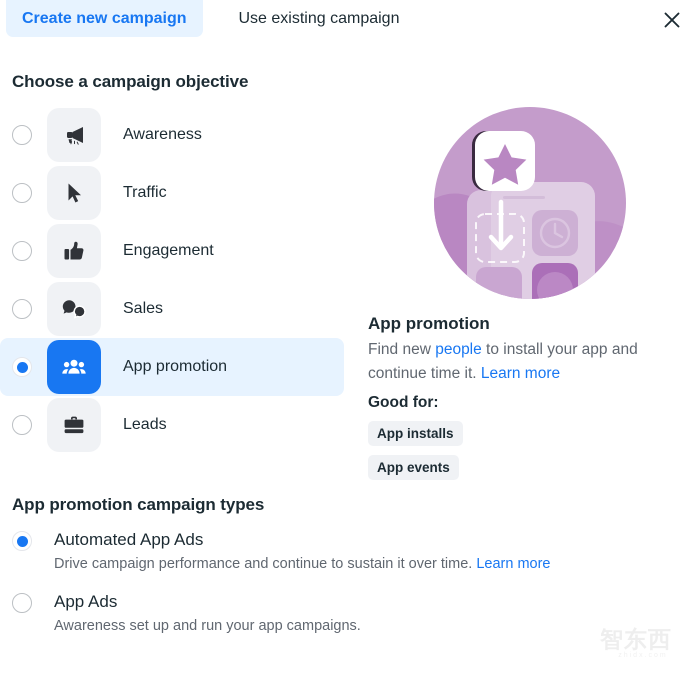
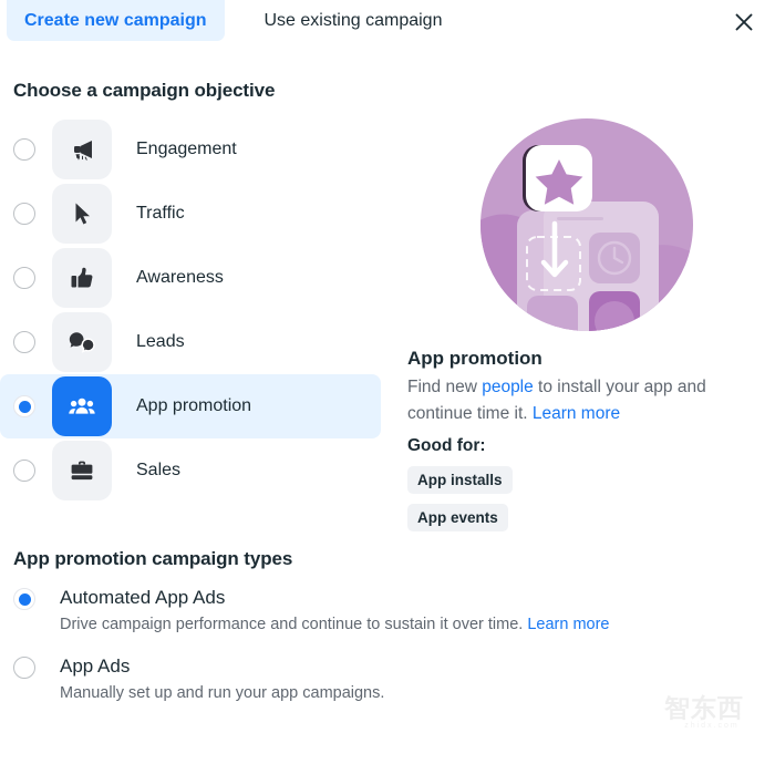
  Create new campaign
  Use existing campaign
  Choose a campaign objective
- Awareness
+ Engagement
  Traffic
- Engagement
+ Awareness
- Sales
+ Leads
  App promotion
- Leads
+ Sales
  App promotion
  Find new people to install your app and continue time it. Learn more
  Good for:
  App installs
  App events
  App promotion campaign types
  Automated App Ads
  Drive campaign performance and continue to sustain it over time. Learn more
  App Ads
- Awareness set up and run your app campaigns.
+ Manually set up and run your app campaigns.
